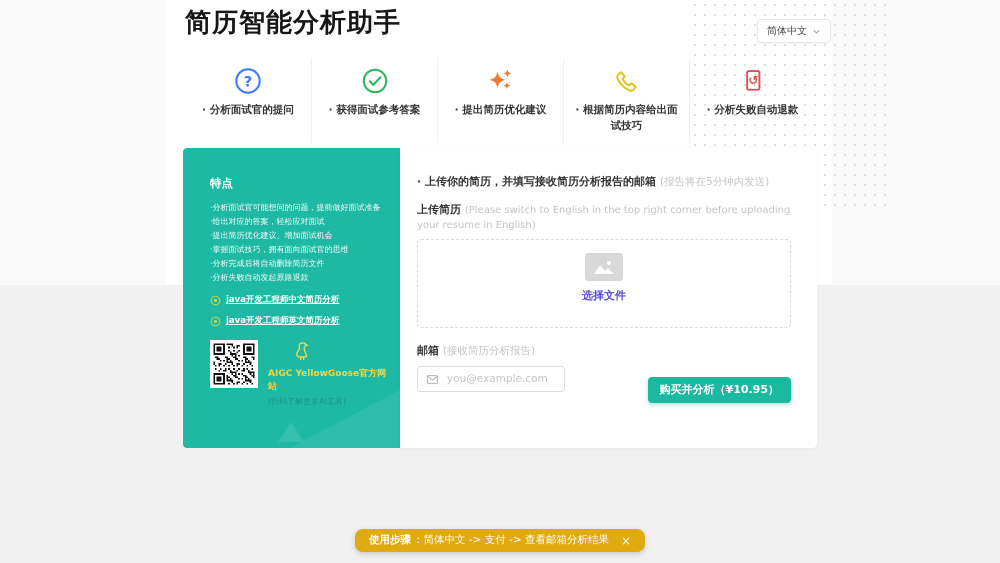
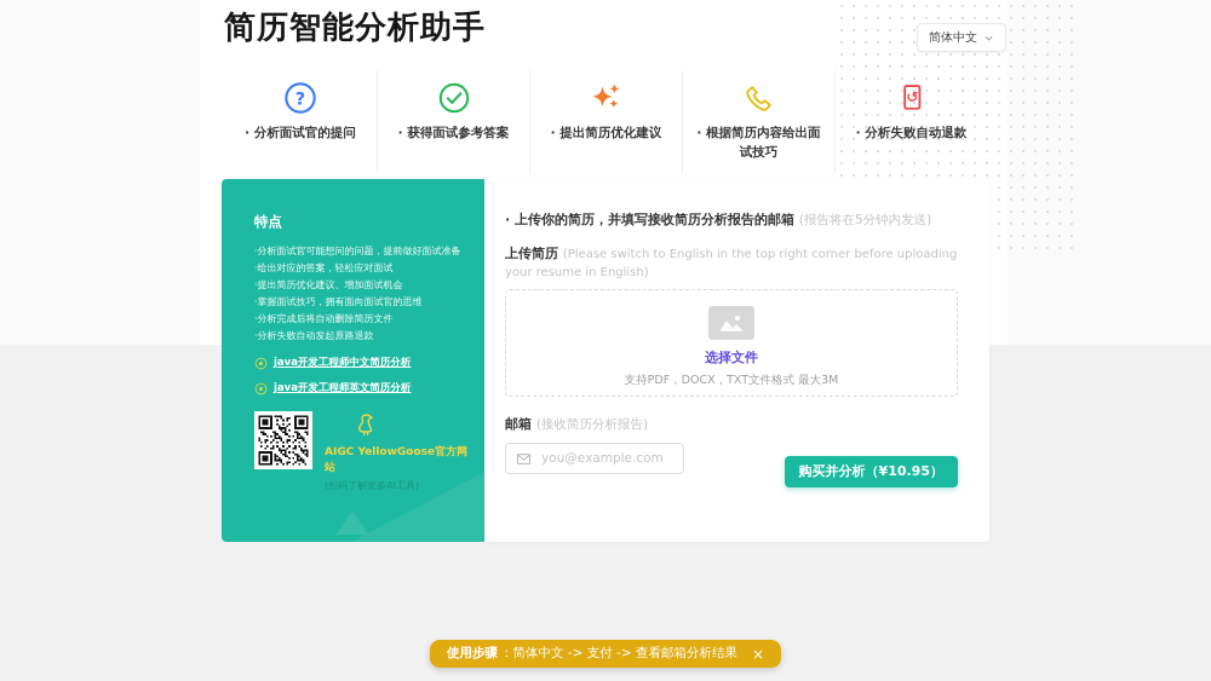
  简历智能分析助手
  简体中文
  ?
  · 分析面试官的提问
  · 获得面试参考答案
  · 提出简历优化建议
  · 根据简历内容给出面试技巧
  ↺
  · 分析失败自动退款
  特点
  ·分析面试官可能想问的问题，提前做好面试准备
  ·给出对应的答案，轻松应对面试
  ·提出简历优化建议、增加面试机会
  ·掌握面试技巧，拥有面向面试官的思维
  ·分析完成后将自动删除简历文件
  ·分析失败自动发起原路退款
  java开发工程师中文简历分析
  java开发工程师英文简历分析
  AIGC YellowGoose官方网站
  (扫码了解更多AI工具)
  · 上传你的简历，并填写接收简历分析报告的邮箱 (报告将在5分钟内发送)
  上传简历 (Please switch to English in the top right corner before uploading your resume in English)
  选择文件
+ 支持PDF，DOCX，TXT文件格式 最大3M
  邮箱 (接收简历分析报告)
  you@example.com
  购买并分析（¥10.95）
  使用步骤
  ：简体中文 -> 支付 -> 查看邮箱分析结果
  ×
